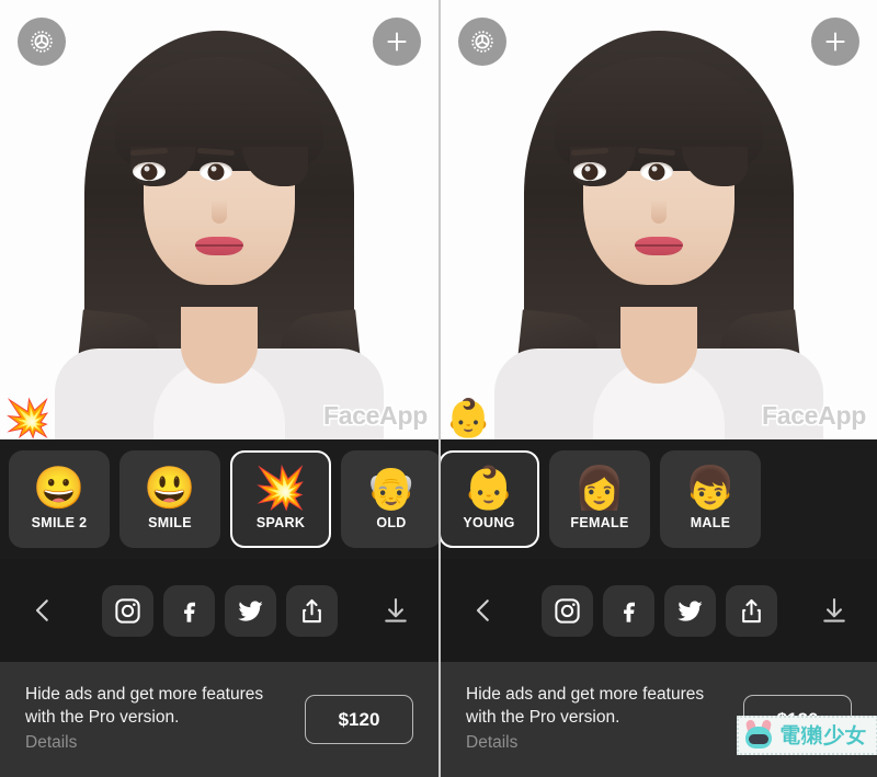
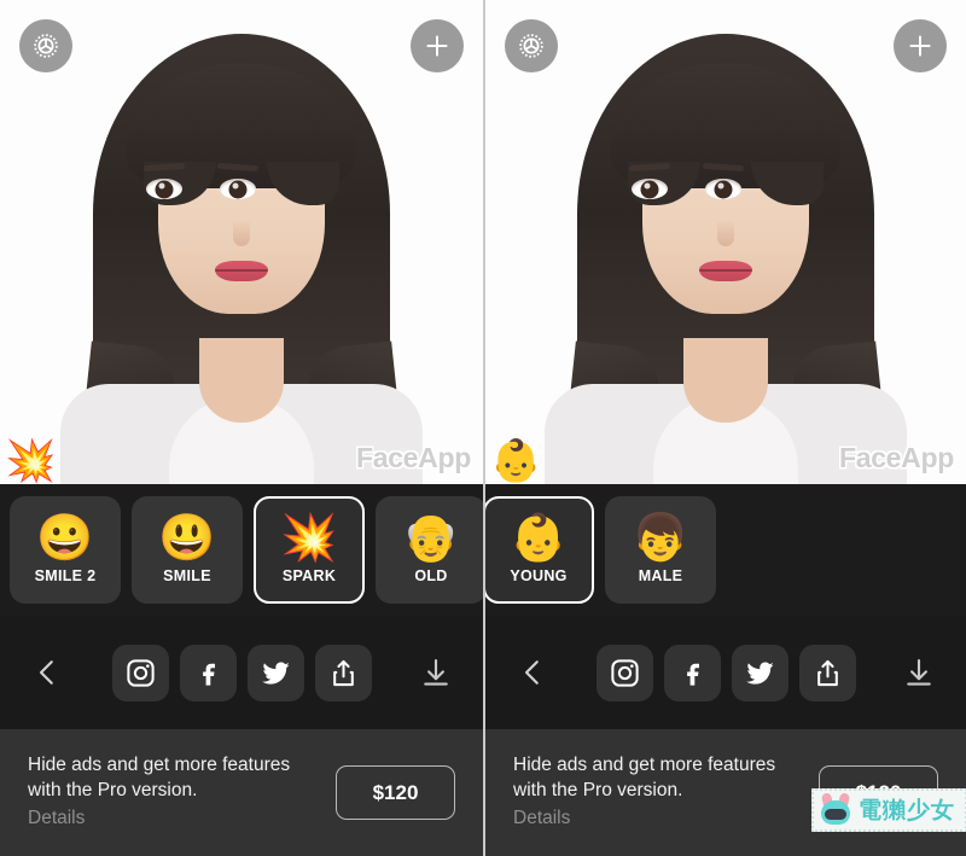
  💥
  FaceApp
  😀
  SMILE 2
  😃
  SMILE
  💥
  SPARK
  👴
  OLD
  Hide ads and get more features
  with the Pro version.
  Details
  $120
  👶
  FaceApp
  👶
  YOUNG
- 👩
- FEMALE
  👦
  MALE
  Hide ads and get more features
  with the Pro version.
  Details
  電獺少女
